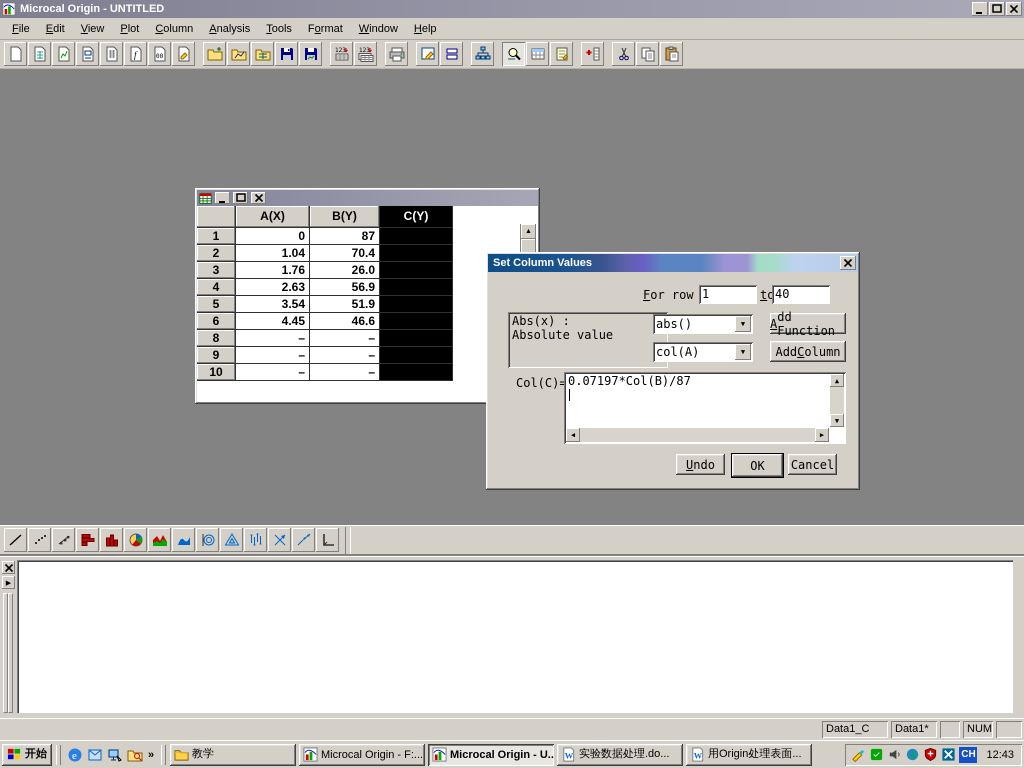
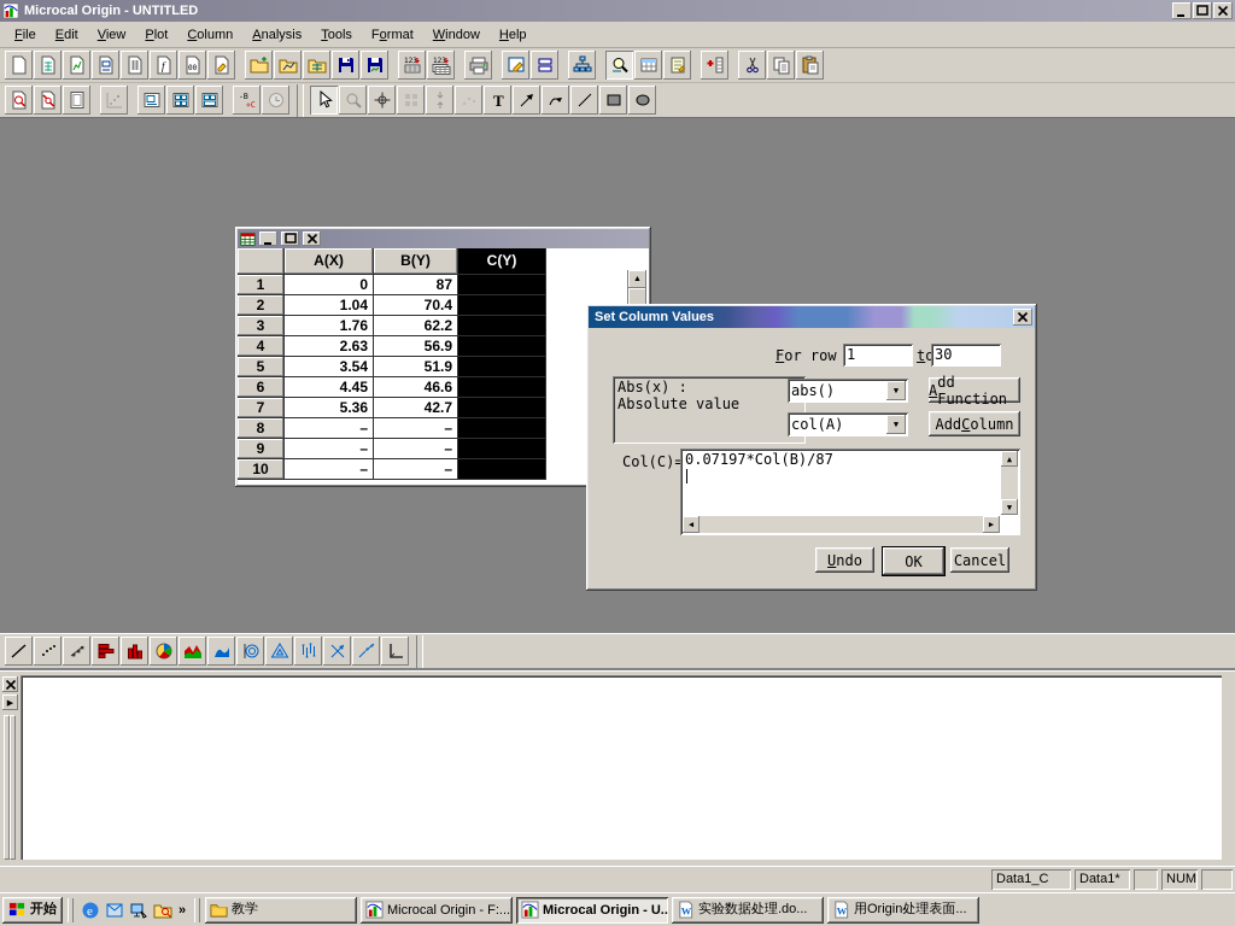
  Microcal Origin - UNTITLED
  File
  Edit
  View
  Plot
  Column
  Analysis
  Tools
  Format
  Window
  Help
  f
+ -B
+ +C
+ T
  A(X)
  B(Y)
  C(Y)
  1
  0
  87
  2
  1.04
  70.4
  3
  1.76
- 26.0
+ 62.2
  4
  2.63
  56.9
  5
  3.54
  51.9
  6
  4.45
  46.6
+ 7
+ 5.36
+ 42.7
  8
  –
  –
  9
  –
  –
  10
  –
  –
  Set Column Values
  For row
  1
  to
- 40
+ 30
  Abs(x) :
  Absolute value
  abs()
  ▼
  A
  dd Function
  col(A)
  ▼
  Add
  C
  olumn
  Col(C)=
  0.07197*Col(B)/87
  ▲
  ▼
  ◀
  ▶
  U
  ndo
  OK
  Cancel
  Data1_C
  Data1*
  NUM
  开始
  e
  »
  教学
  Microcal Origin - F:...
  Microcal Origin - U..
  W
  实验数据处理.do...
  W
  用Origin处理表面...
- CH
- 12:43
